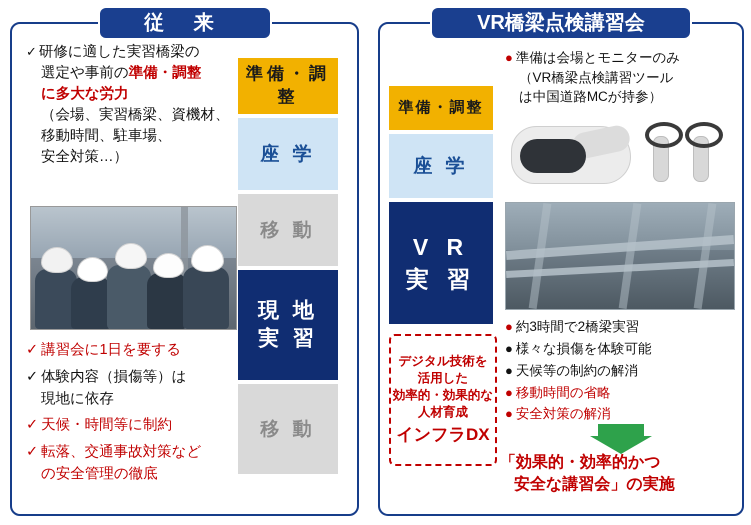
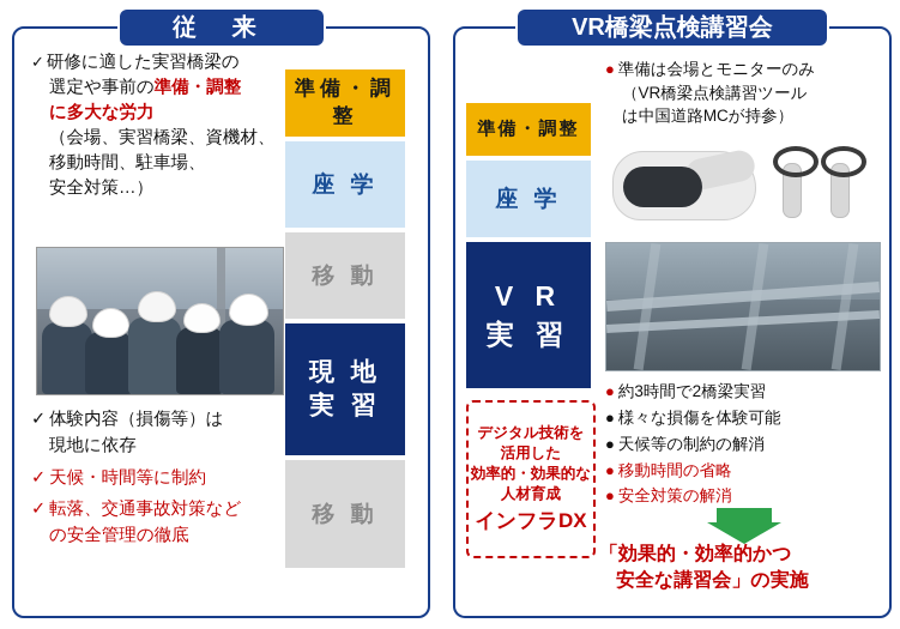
  従 来
  ✓ 研修に適した実習橋梁の
  選定や事前の準備・調整
  に多大な労力
  （会場、実習橋梁、資機材、
  移動時間、駐車場、
  安全対策…）
- ✓ 講習会に1日を要する
  ✓ 体験内容（損傷等）は
  現地に依存
  ✓ 天候・時間等に制約
  ✓ 転落、交通事故対策など
  の安全管理の徹底
  準備・調整
  座 学
  移 動
  現 地
  実 習
  移 動
  VR橋梁点検講習会
  準備・調整
  座 学
  V R
  実 習
  デジタル技術を
  活用した
  効率的・効果的な
  人材育成
  インフラDX
  ● 準備は会場とモニターのみ
  （VR橋梁点検講習ツール
  は中国道路MCが持参）
  ● 約3時間で2橋梁実習
  ● 様々な損傷を体験可能
  ● 天候等の制約の解消
  ● 移動時間の省略
  ● 安全対策の解消
  「効果的・効率的かつ
  安全な講習会」の実施
